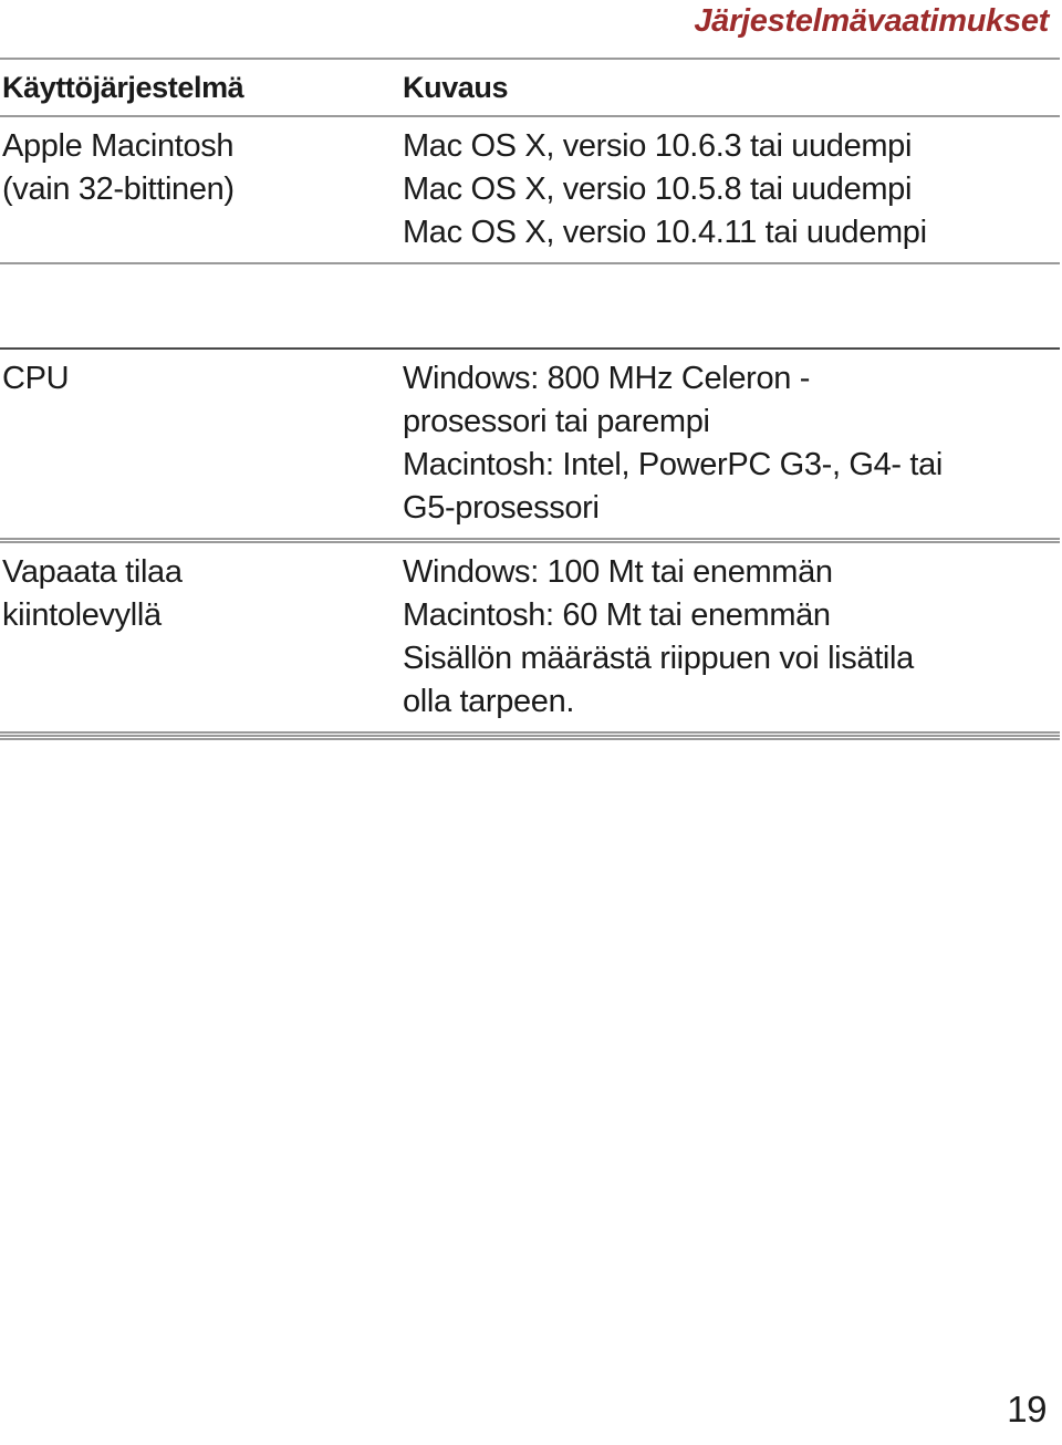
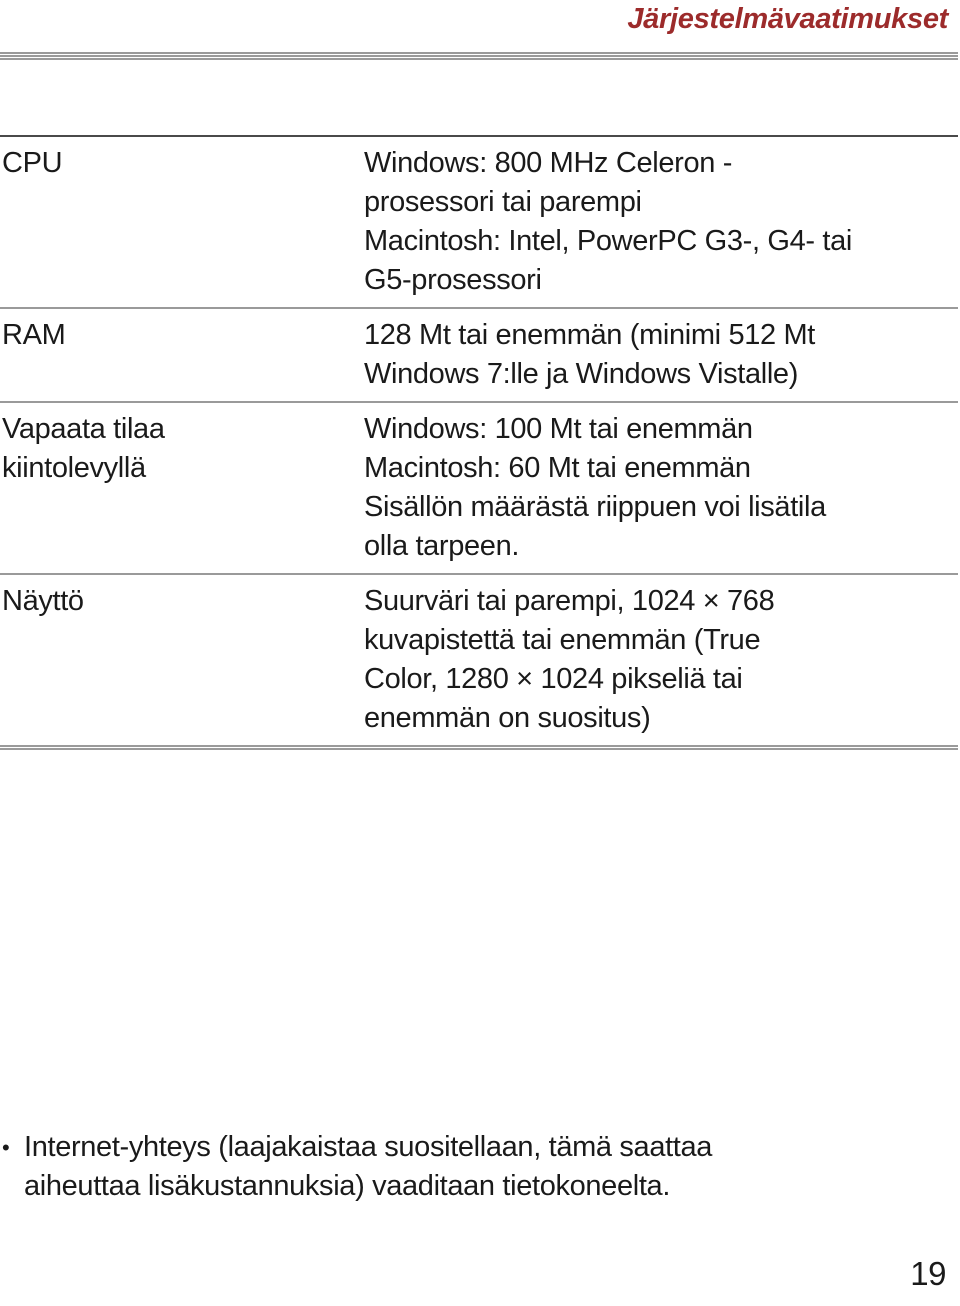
  Järjestelmävaatimukset
- Käyttöjärjestelmä	Kuvaus
- Apple Macintosh (vain 32-bittinen)	Mac OS X, versio 10.6.3 tai uudempi Mac OS X, versio 10.5.8 tai uudempi Mac OS X, versio 10.4.11 tai uudempi
  CPU	Windows: 800 MHz Celeron - prosessori tai parempi Macintosh: Intel, PowerPC G3-, G4- tai G5-prosessori
+ RAM	128 Mt tai enemmän (minimi 512 Mt Windows 7:lle ja Windows Vistalle)
  Vapaata tilaa kiintolevyllä	Windows: 100 Mt tai enemmän Macintosh: 60 Mt tai enemmän Sisällön määrästä riippuen voi lisätila olla tarpeen.
+ Näyttö	Suurväri tai parempi, 1024 × 768 kuvapistettä tai enemmän (True Color, 1280 × 1024 pikseliä tai enemmän on suositus)
+ •
+ Internet-yhteys (laajakaistaa suositellaan, tämä saattaa
+ aiheuttaa lisäkustannuksia) vaaditaan tietokoneelta.
  19
